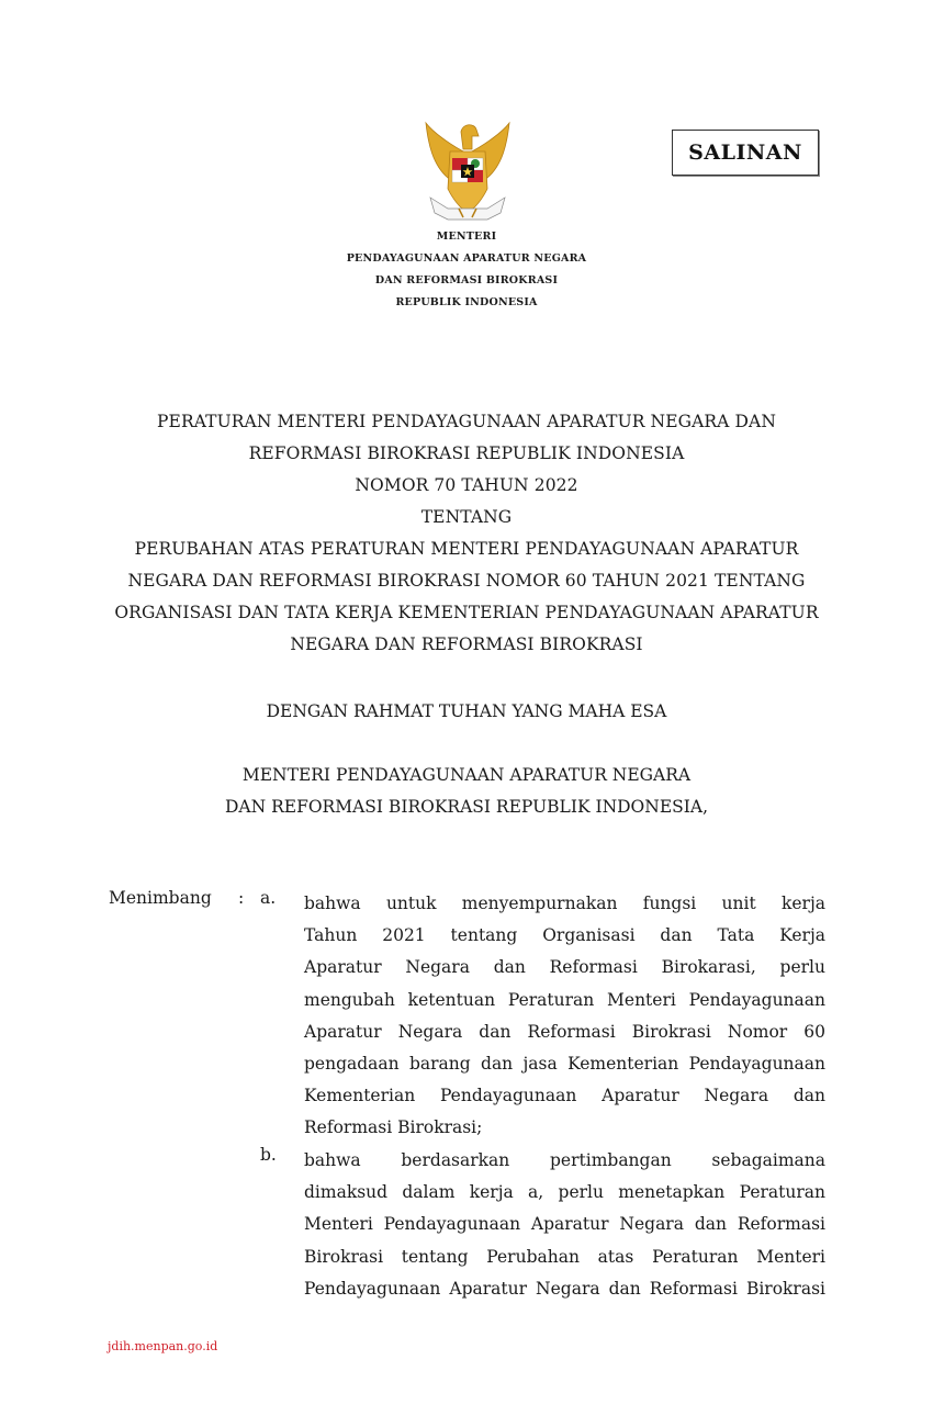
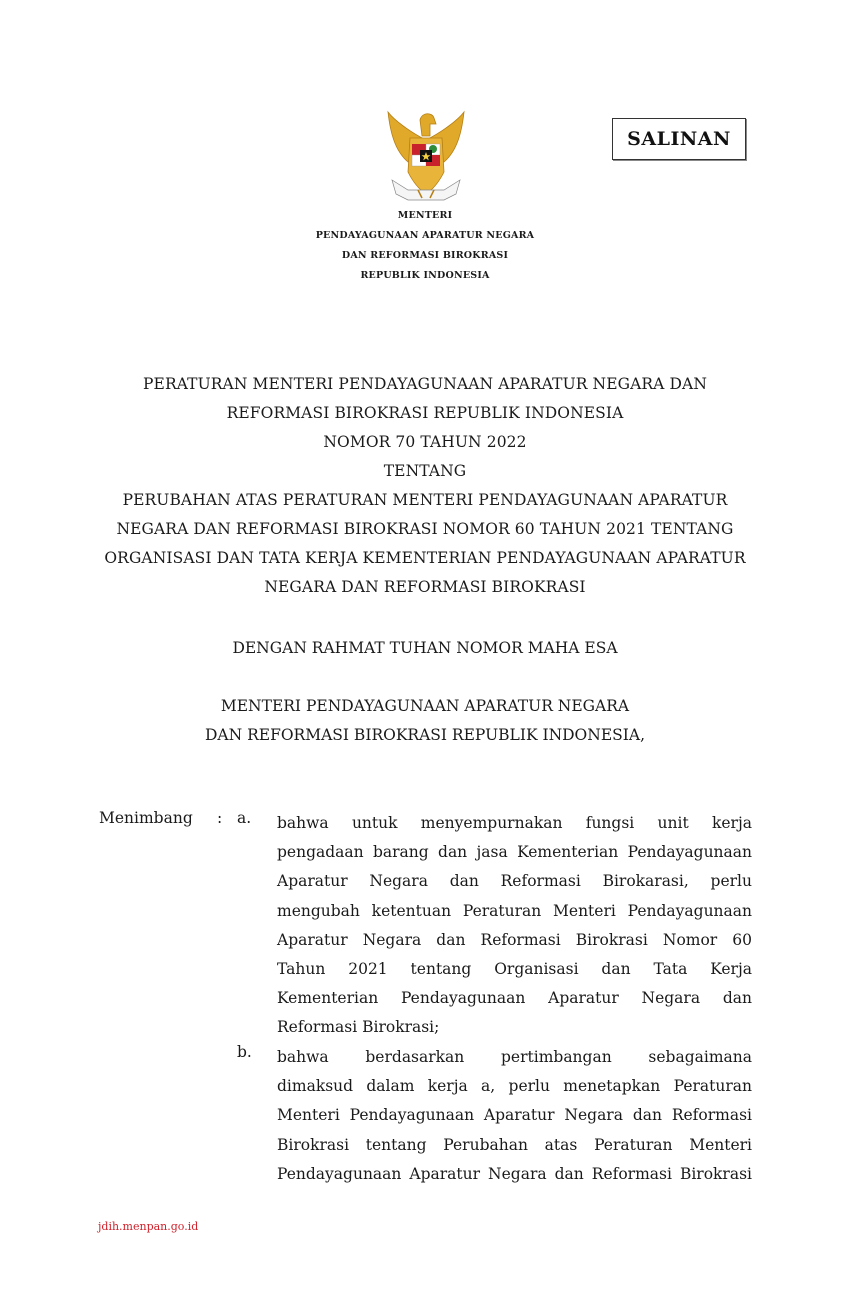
  SALINAN
  MENTERI
  PENDAYAGUNAAN APARATUR NEGARA
  DAN REFORMASI BIROKRASI
  REPUBLIK INDONESIA
  PERATURAN MENTERI PENDAYAGUNAAN APARATUR NEGARA DAN
  REFORMASI BIROKRASI REPUBLIK INDONESIA
  NOMOR 70 TAHUN 2022
  TENTANG
  PERUBAHAN ATAS PERATURAN MENTERI PENDAYAGUNAAN APARATUR
  NEGARA DAN REFORMASI BIROKRASI NOMOR 60 TAHUN 2021 TENTANG
  ORGANISASI DAN TATA KERJA KEMENTERIAN PENDAYAGUNAAN APARATUR
  NEGARA DAN REFORMASI BIROKRASI
- DENGAN RAHMAT TUHAN YANG MAHA ESA
+ DENGAN RAHMAT TUHAN NOMOR MAHA ESA
  MENTERI PENDAYAGUNAAN APARATUR NEGARA
  DAN REFORMASI BIROKRASI REPUBLIK INDONESIA,
  Menimbang
  :
  a.
  bahwa untuk menyempurnakan fungsi unit kerja
- Tahun 2021 tentang Organisasi dan Tata Kerja
+ pengadaan barang dan jasa Kementerian Pendayagunaan
  Aparatur Negara dan Reformasi Birokarasi, perlu
  mengubah ketentuan Peraturan Menteri Pendayagunaan
  Aparatur Negara dan Reformasi Birokrasi Nomor 60
- pengadaan barang dan jasa Kementerian Pendayagunaan
+ Tahun 2021 tentang Organisasi dan Tata Kerja
  Kementerian Pendayagunaan Aparatur Negara dan
  Reformasi Birokrasi;
  b.
  bahwa berdasarkan pertimbangan sebagaimana
  dimaksud dalam kerja a, perlu menetapkan Peraturan
  Menteri Pendayagunaan Aparatur Negara dan Reformasi
  Birokrasi tentang Perubahan atas Peraturan Menteri
  Pendayagunaan Aparatur Negara dan Reformasi Birokrasi
  jdih.menpan.go.id
